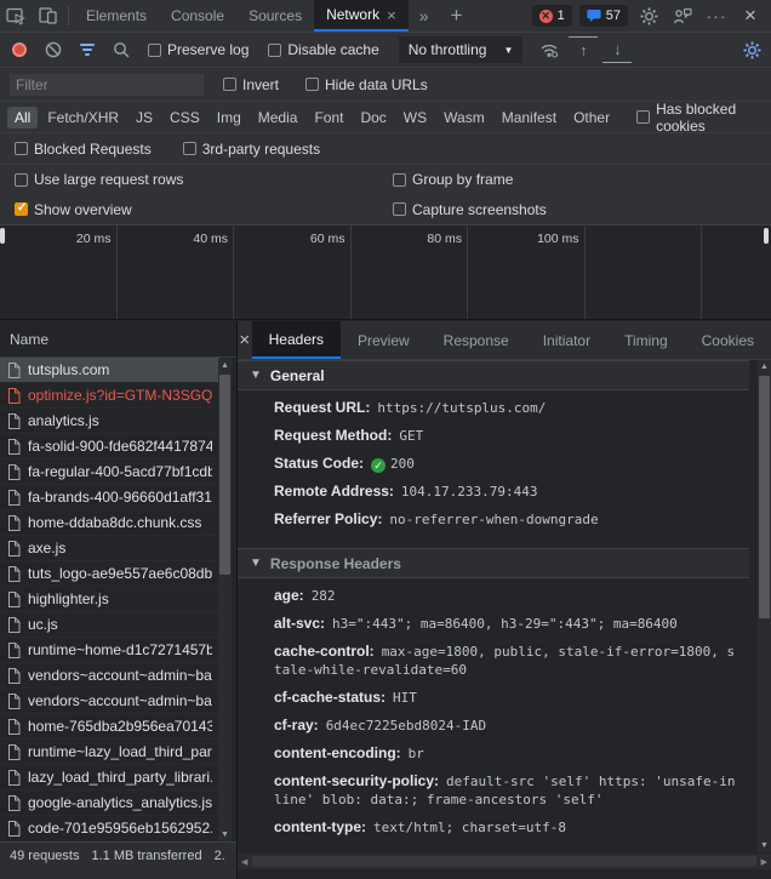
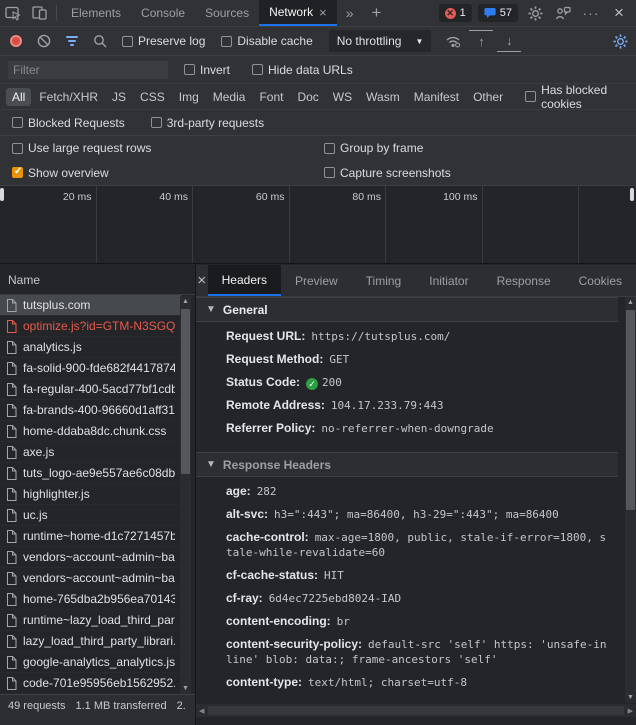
  Elements
  Console
  Sources
  Network
  ×
  »
  +
  ✕
  1
  57
  ···
  ×
  Preserve log
  Disable cache
  No throttling
  ▼
  ↑
  ↓
  Filter
  Invert
  Hide data URLs
  All
  Fetch/XHR
  JS
  CSS
  Img
  Media
  Font
  Doc
  WS
  Wasm
  Manifest
  Other
  Has blocked cookies
  Blocked Requests
  3rd-party requests
  Use large request rows
  Group by frame
  Show overview
  Capture screenshots
  20 ms
  40 ms
  60 ms
  80 ms
  100 ms
  Name
  tutsplus.com
  optimize.js?id=GTM-N3SGQ
  analytics.js
  fa-solid-900-fde682f4417874
  fa-regular-400-5acd77bf1cdb
  fa-brands-400-96660d1aff31
  home-ddaba8dc.chunk.css
  axe.js
  tuts_logo-ae9e557ae6c08db
  highlighter.js
  uc.js
  runtime~home-d1c7271457b
  vendors~account~admin~ba
  vendors~account~admin~ba
  home-765dba2b956ea70143
  runtime~lazy_load_third_par
  lazy_load_third_party_librari.
  google-analytics_analytics.js
  code-701e95956eb1562952.
  49 requests
  1.1 MB transferred
  2.
  ×
  Headers
  Preview
- Response
+ Timing
  Initiator
- Timing
+ Response
  Cookies
  ▼
  General
  Request URL: https://tutsplus.com/
  Request Method: GET
  Status Code: ✓ 200
  Remote Address: 104.17.233.79:443
  Referrer Policy: no-referrer-when-downgrade
  ▼
  Response Headers
  age: 282
  alt-svc: h3=":443"; ma=86400, h3-29=":443"; ma=86400
  cache-control: max-age=1800, public, stale-if-error=1800, stale-while-revalidate=60
  cf-cache-status: HIT
  cf-ray: 6d4ec7225ebd8024-IAD
  content-encoding: br
  content-security-policy: default-src 'self' https: 'unsafe-inline' blob: data:; frame-ancestors 'self'
  content-type: text/html; charset=utf-8
